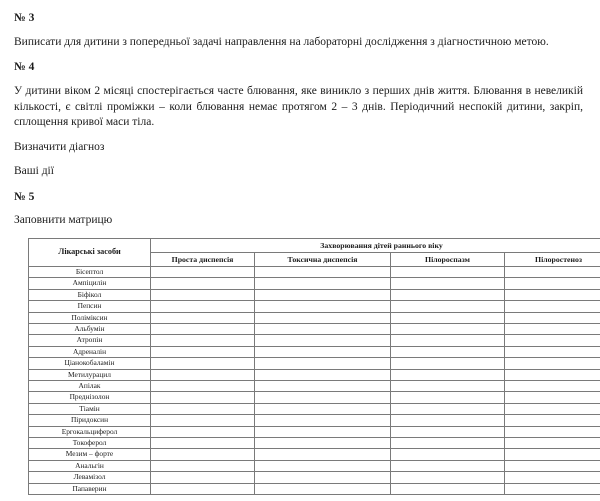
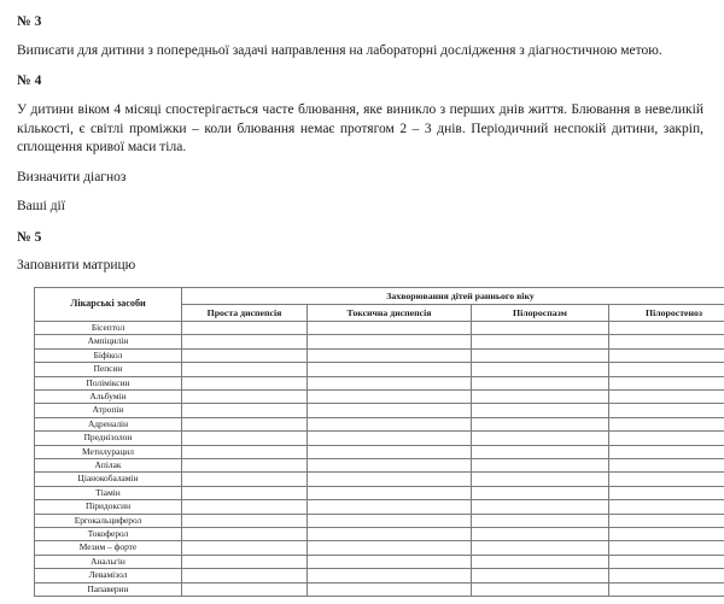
  № 3
  Виписати для дитини з попередньої задачі направлення на лабораторні дослідження з діагностичною метою.
  № 4
- У дитини віком 2 місяці спостерігається часте блювання, яке виникло з перших днів життя. Блювання в невеликій кількості, є світлі проміжки – коли блювання немає протягом 2 – 3 днів. Періодичний неспокій дитини, закріп, сплощення кривої маси тіла.
+ У дитини віком 4 місяці спостерігається часте блювання, яке виникло з перших днів життя. Блювання в невеликій кількості, є світлі проміжки – коли блювання немає протягом 2 – 3 днів. Періодичний неспокій дитини, закріп, сплощення кривої маси тіла.
  Визначити діагноз
  Ваші дії
  № 5
  Заповнити матрицю
  Лікарські засоби	Захворювання дітей раннього віку
  Проста диспепсія	Токсична диспепсія	Пілороспазм	Пілоростеноз
  Бісептол
  Ампіцилін
  Біфікол
  Пепсин
  Поліміксин
  Альбумін
  Атропін
  Адреналін
- Ціанокобаламін
+ Преднізолон
  Метилурацил
  Апілак
- Преднізолон
+ Ціанокобаламін
  Тіамін
  Піридоксин
  Ергокальциферол
  Токоферол
  Мезим – форте
  Анальгін
  Левамізол
  Папаверин
